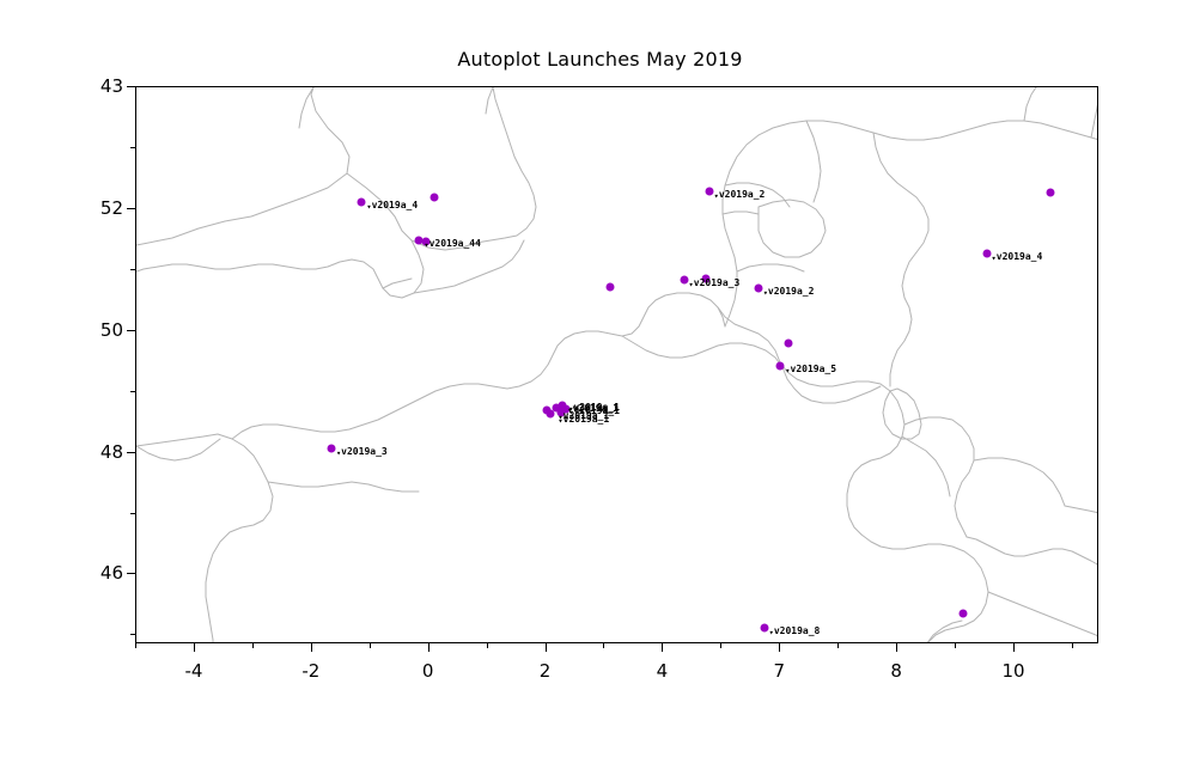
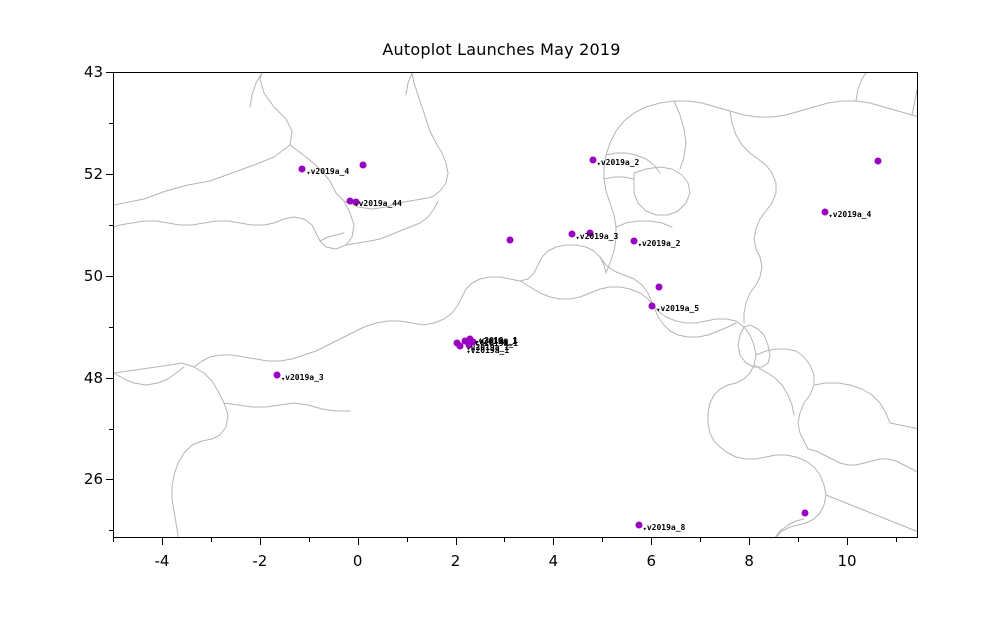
  Autoplot Launches May 2019
  ▾v2019a_4
  ▾v2019a_44
  ▾v2019a_3
  ▾v2019a_2
  ▾v2019a_4
  ▾v2019a_3
  ▾v2019a_2
  ▾v2019a_5
  ▾v2019a_1
  ▾v2019a_8
  ▾v2019a_1
  -4
  -2
  0
  2
  4
- 7
+ 6
  8
  10
- 46
+ 26
  48
  50
  52
  43
